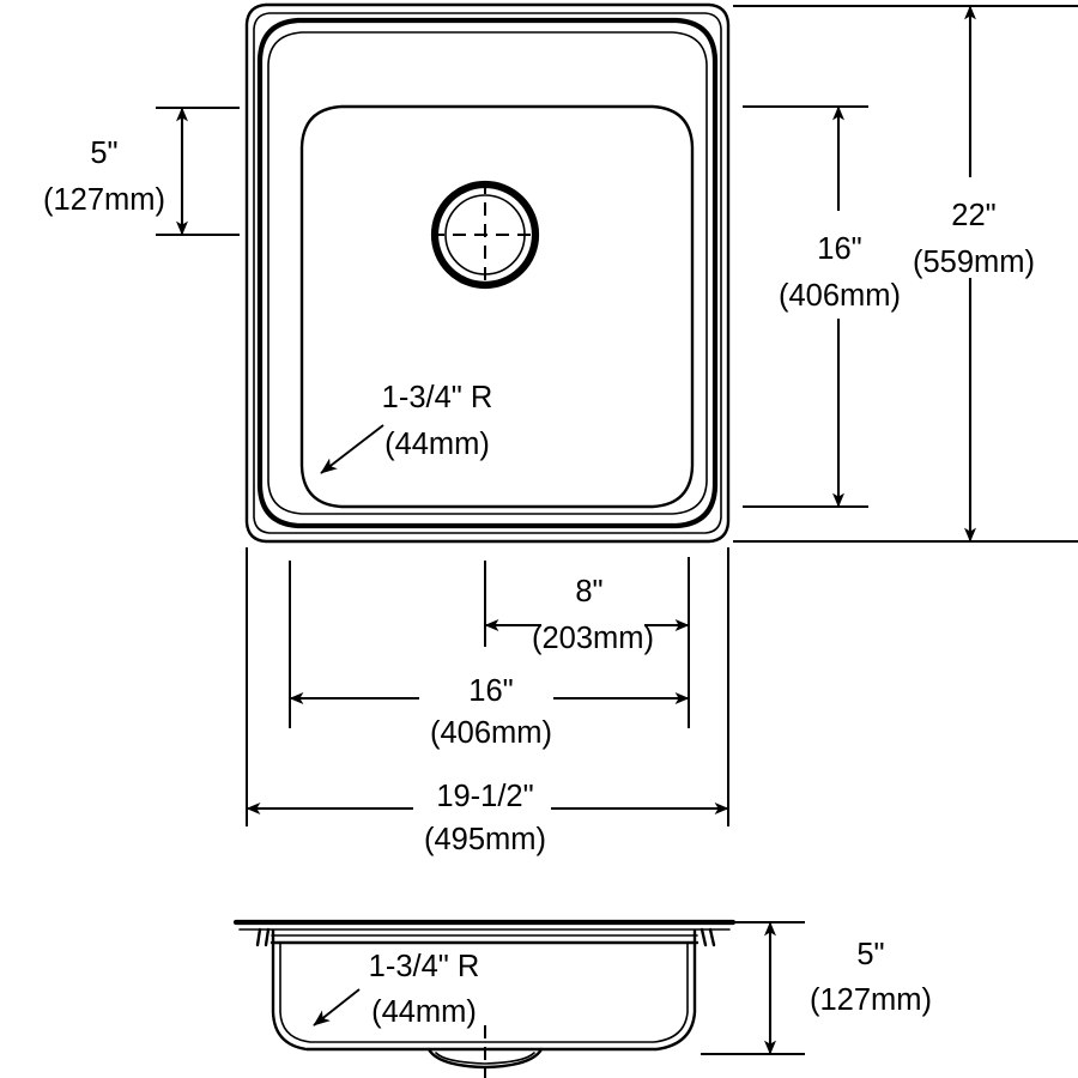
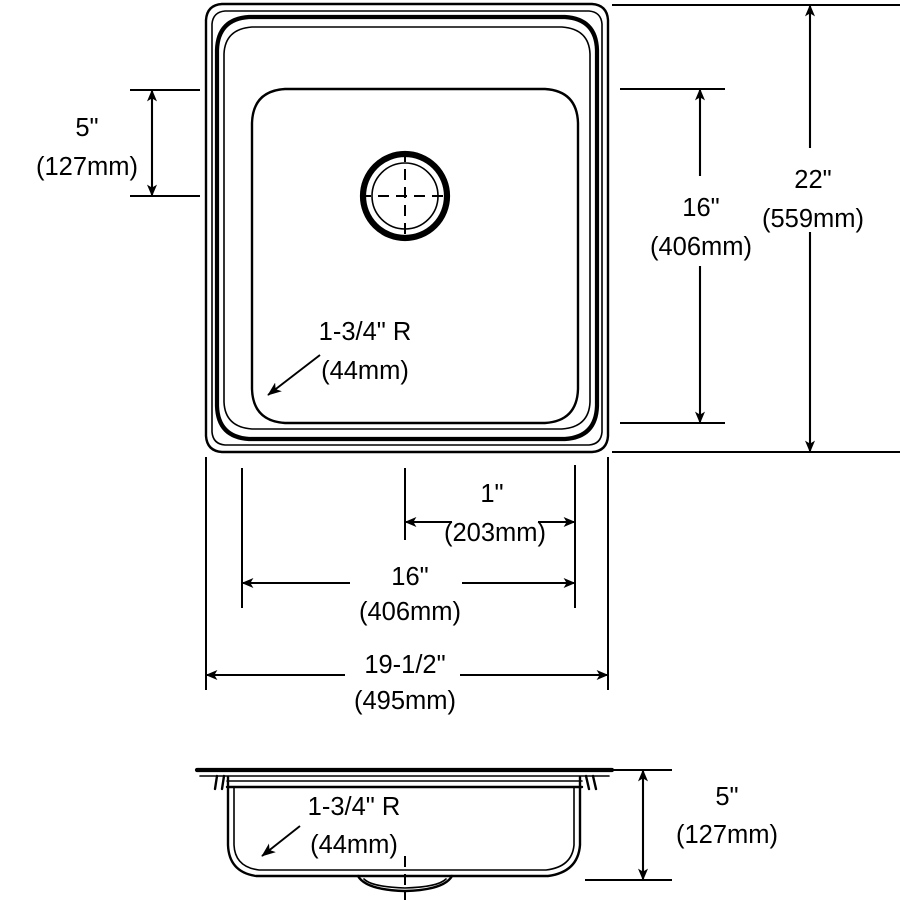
  1-3/4" R
  (44mm)
  5"
  (127mm)
  16"
  (406mm)
  22"
  (559mm)
- 8"
+ 1"
  (203mm)
  16"
  (406mm)
  19-1/2"
  (495mm)
  1-3/4" R
  (44mm)
  5"
  (127mm)
